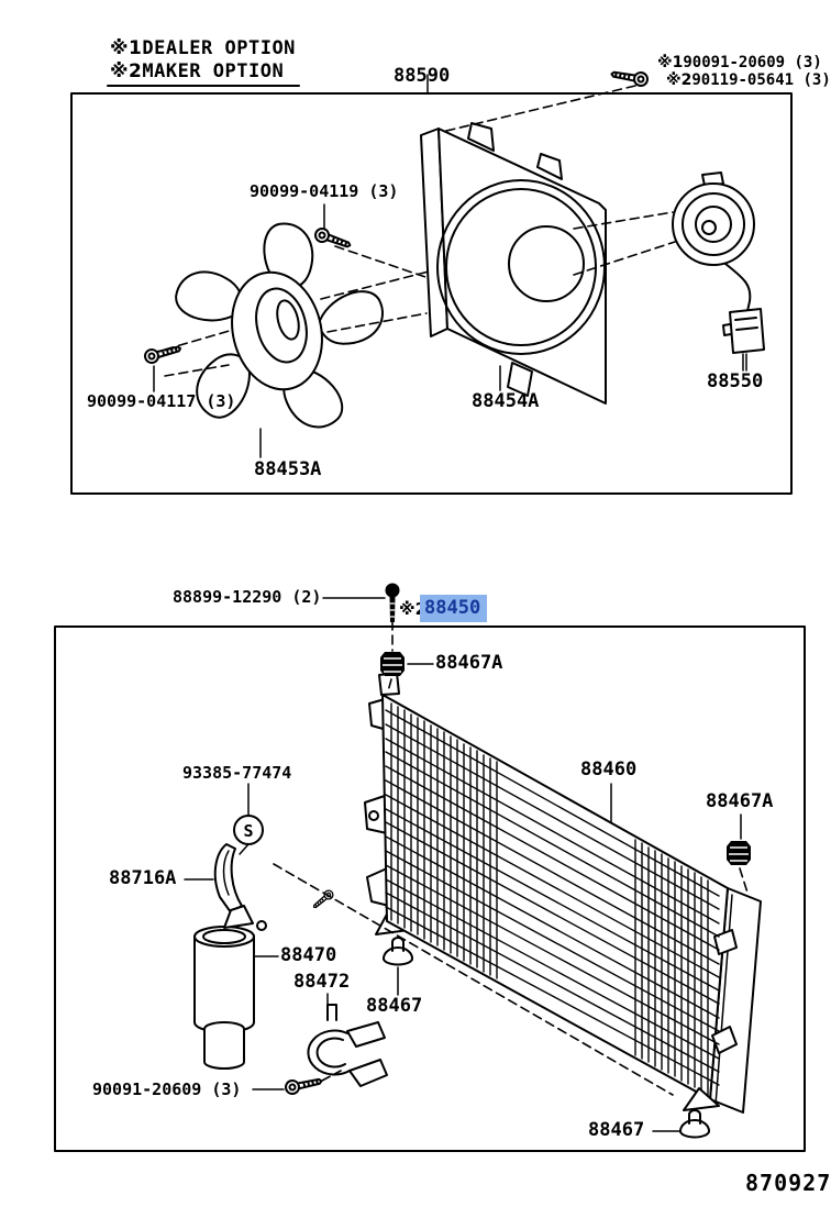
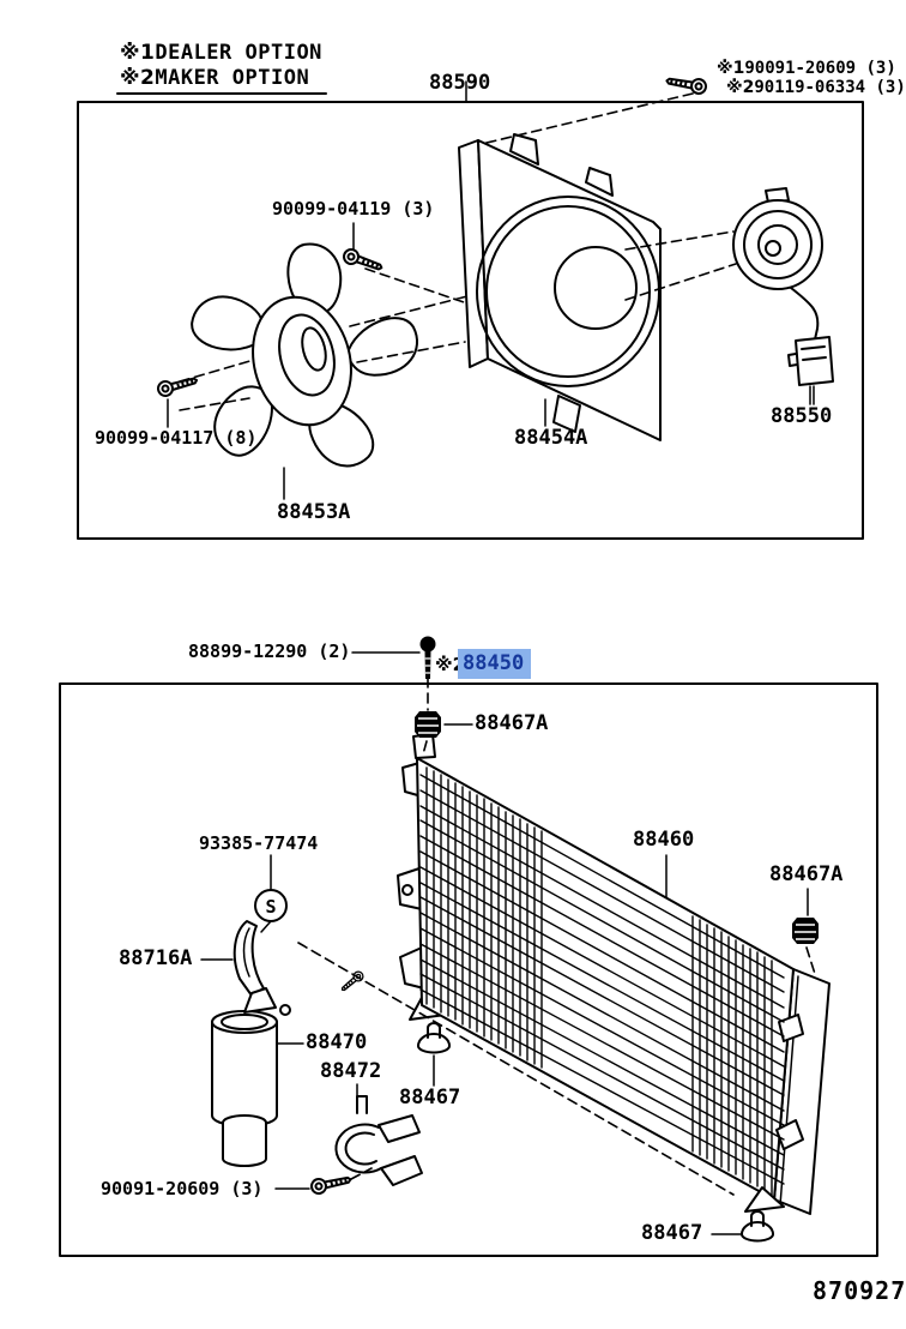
  S
  ※1DEALER OPTION
  ※2MAKER OPTION
  ※190091-20609 (3)
- ※290119-05641 (3)
+ ※290119-06334 (3)
  88590
  90099-04119 (3)
- 90099-04117 (3)
+ 90099-04117 (8)
  88453A
  88454A
  88550
  88899-12290 (2)
  88450
  88467A
  93385-77474
  88716A
  88460
  88467A
  88470
  88472
  88467
  90091-20609 (3)
  88467
  870927
